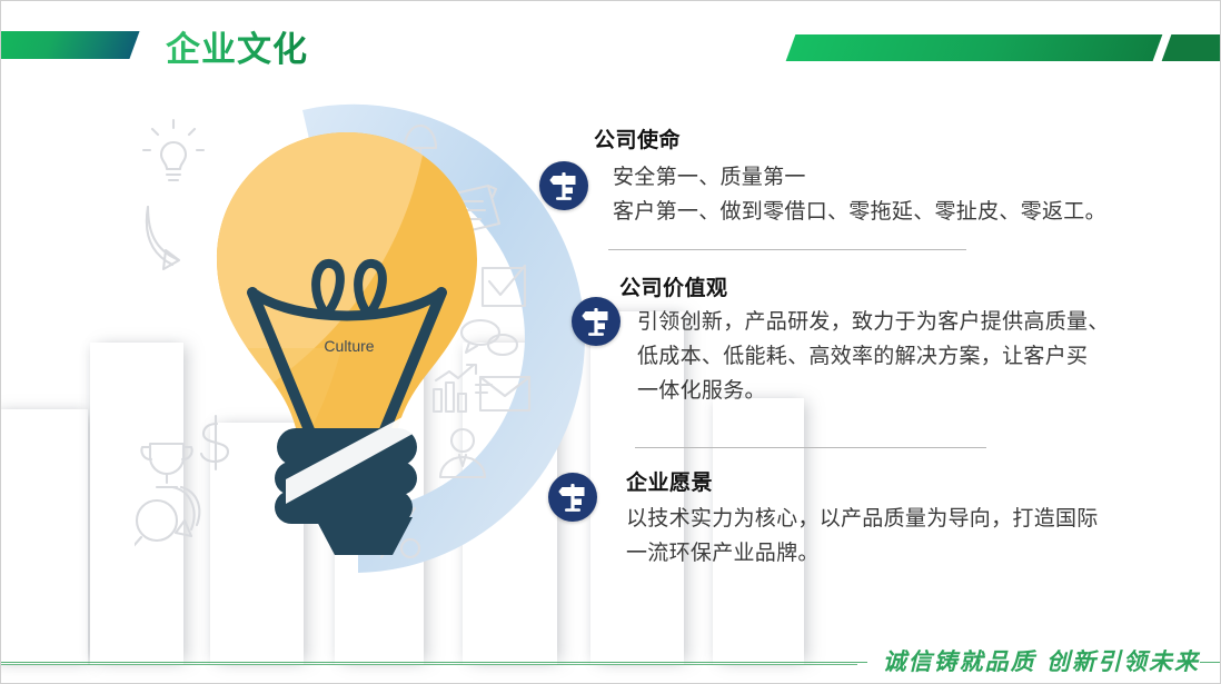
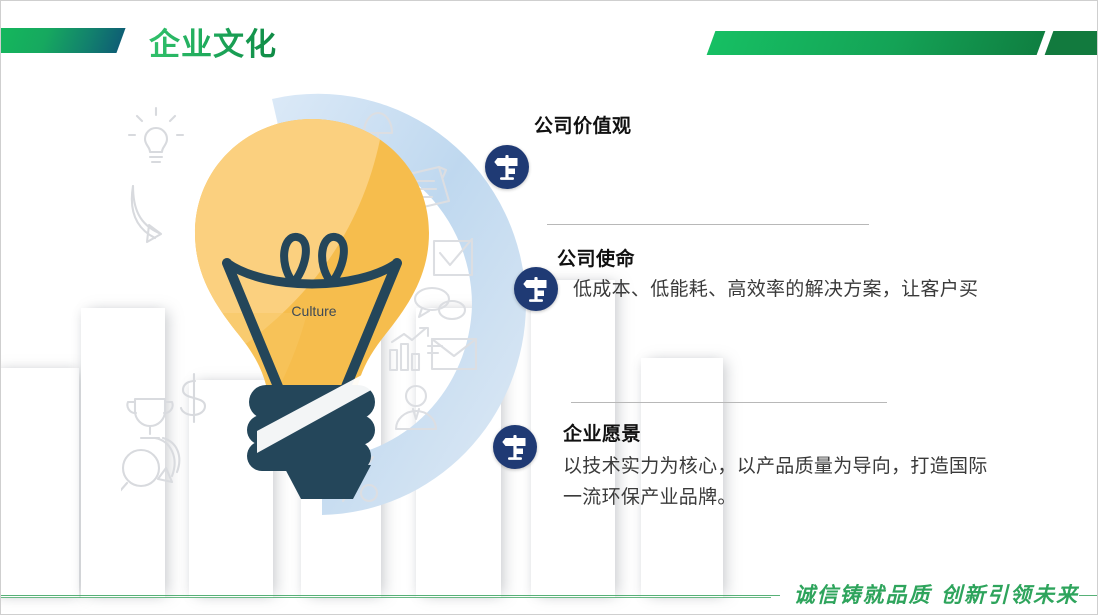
  企业文化
  Culture
- 公司使命
+ 公司价值观
- 安全第一、质量第一
- 客户第一、做到零借口、零拖延、零扯皮、零返工。
- 公司价值观
+ 公司使命
- 引领创新，产品研发，致力于为客户提供高质量、
  低成本、低能耗、高效率的解决方案，让客户买
- 一体化服务。
  企业愿景
  以技术实力为核心，以产品质量为导向，打造国际
  一流环保产业品牌。
  诚信铸就品质 创新引领未来
